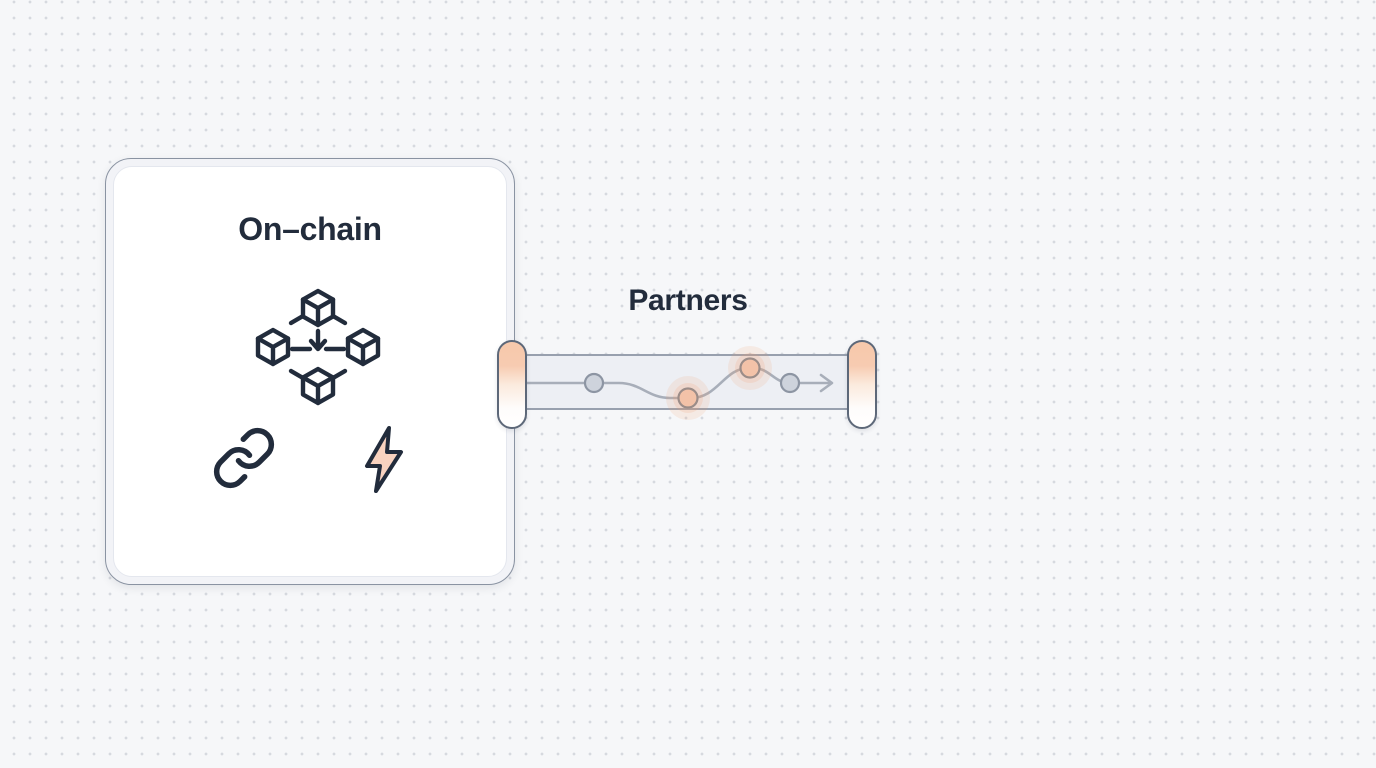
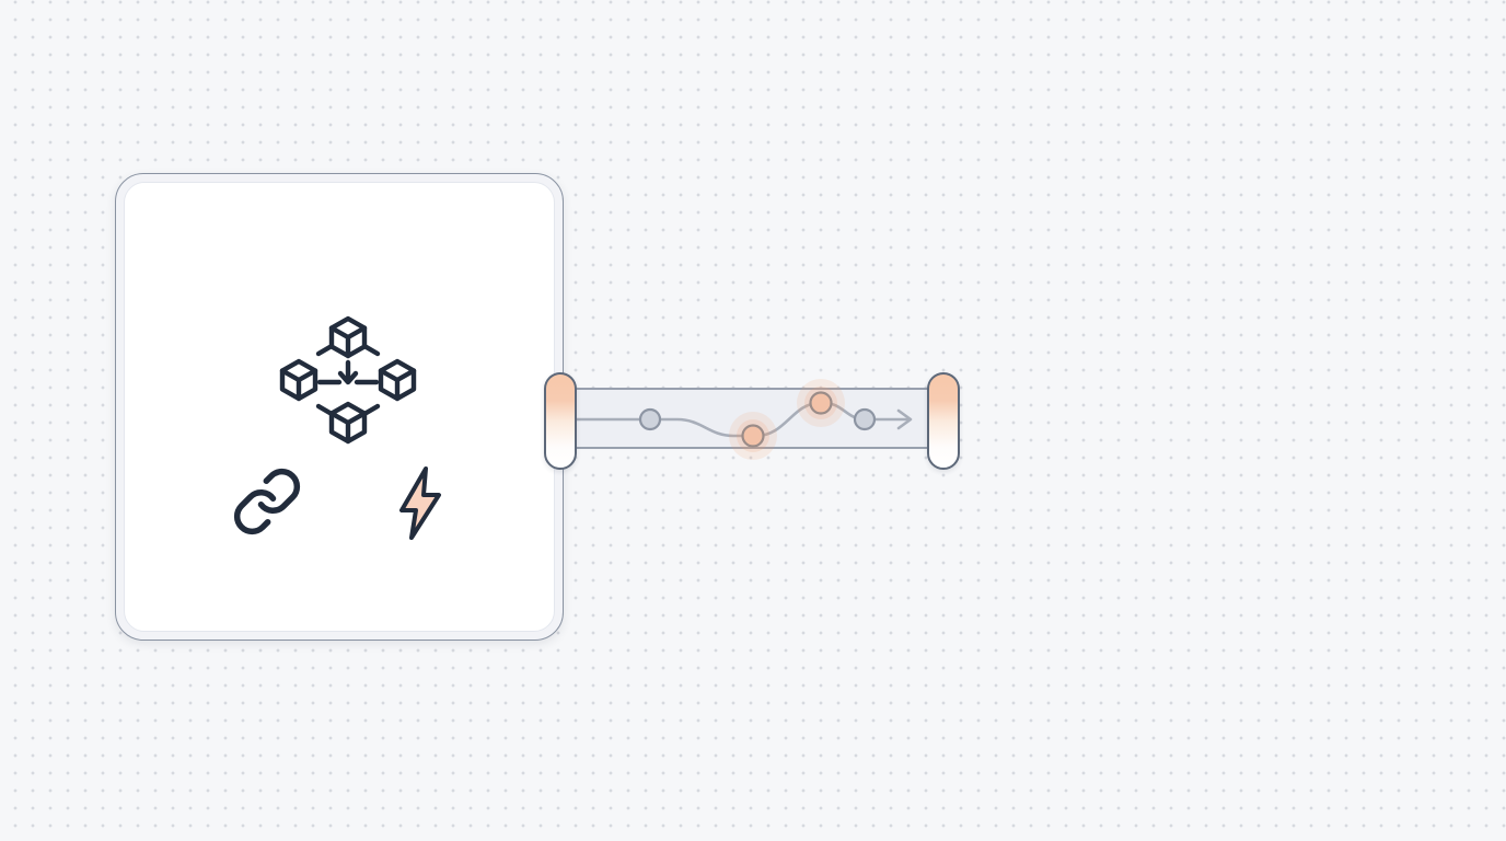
- On–chain
- Partners
